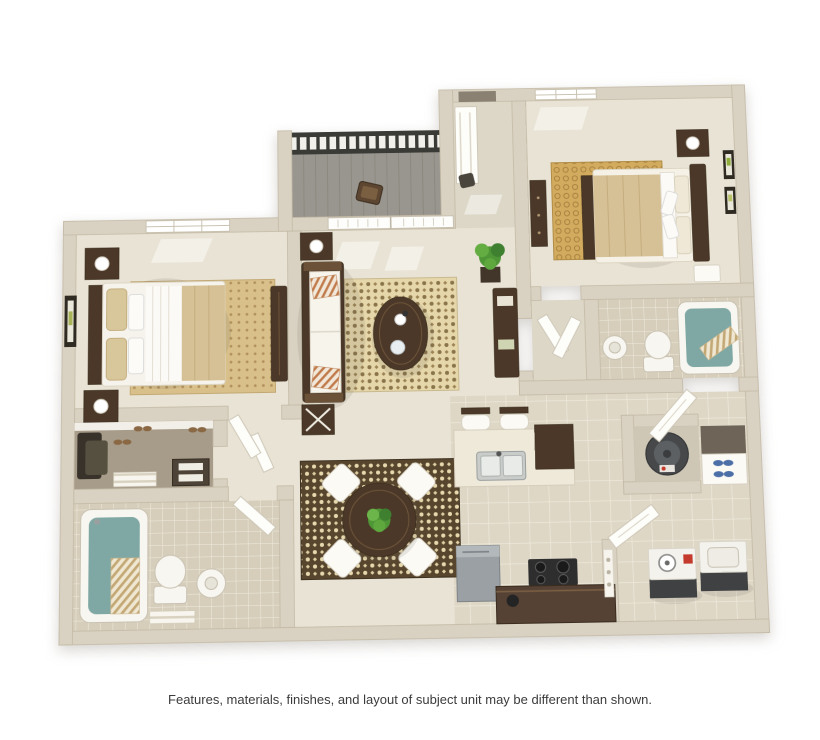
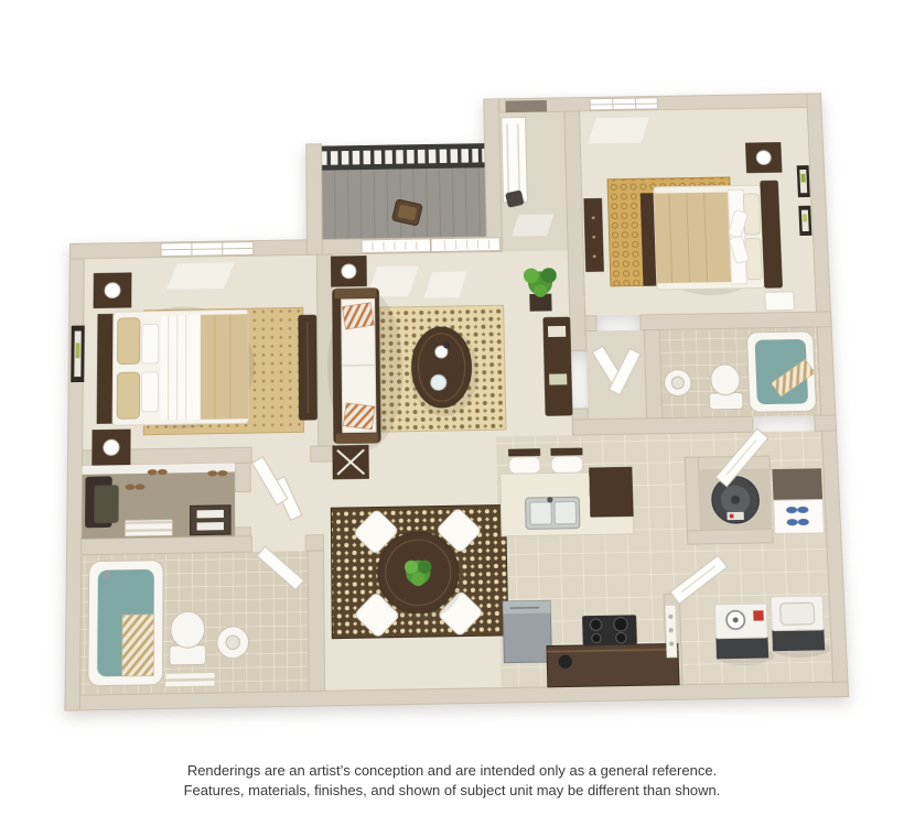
+ Renderings are an artist’s conception and are intended only as a general reference.
- Features, materials, finishes, and layout of subject unit may be different than shown.
+ Features, materials, finishes, and shown of subject unit may be different than shown.
